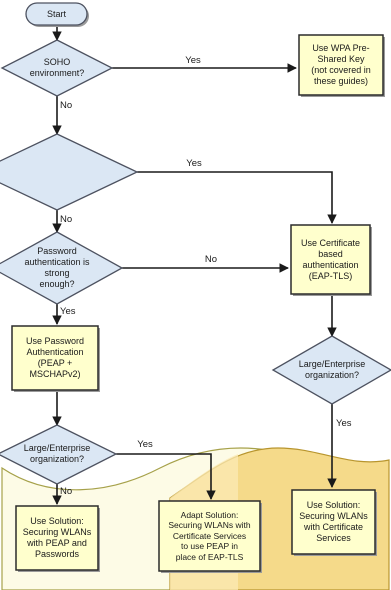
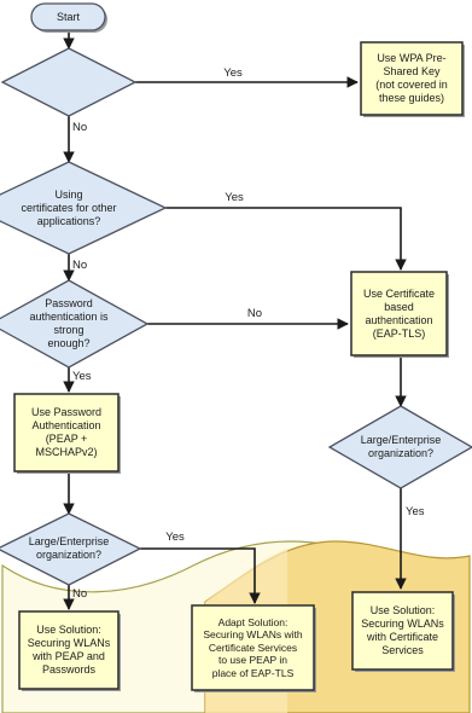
  Start
- SOHO
- environment?
  Use WPA Pre-
  Shared Key
  (not covered in
  these guides)
+ Using
+ certificates for other
+ applications?
  Password
  authentication is
  strong
  enough?
  Use Certificate
  based
  authentication
  (EAP-TLS)
  Use Password
  Authentication
  (PEAP +
  MSCHAPv2)
  Large/Enterprise
  organization?
  Large/Enterprise
  organization?
  Use Solution:
  Securing WLANs
  with PEAP and
  Passwords
  Adapt Solution:
  Securing WLANs with
  Certificate Services
  to use PEAP in
  place of EAP-TLS
  Use Solution:
  Securing WLANs
  with Certificate
  Services
  Yes
  No
  Yes
  No
  No
  Yes
  Yes
  No
  Yes
